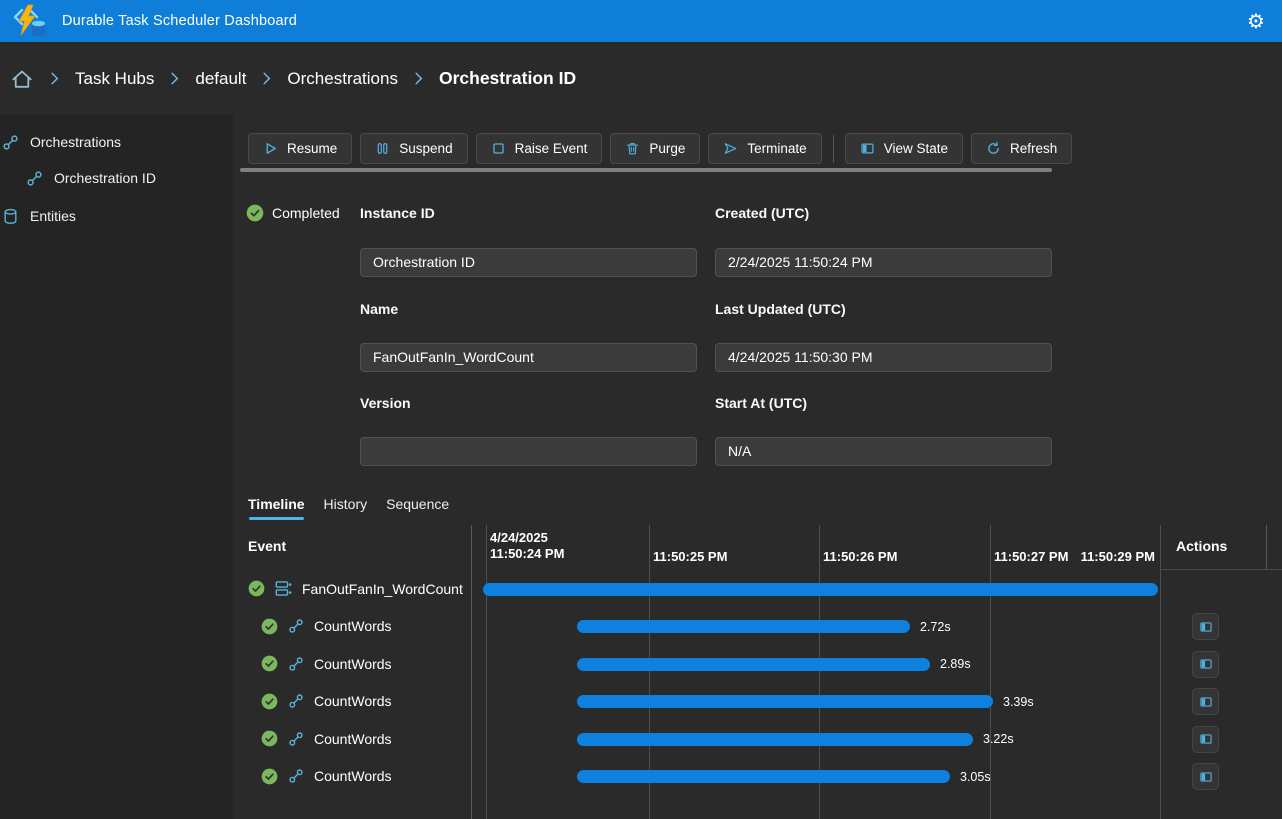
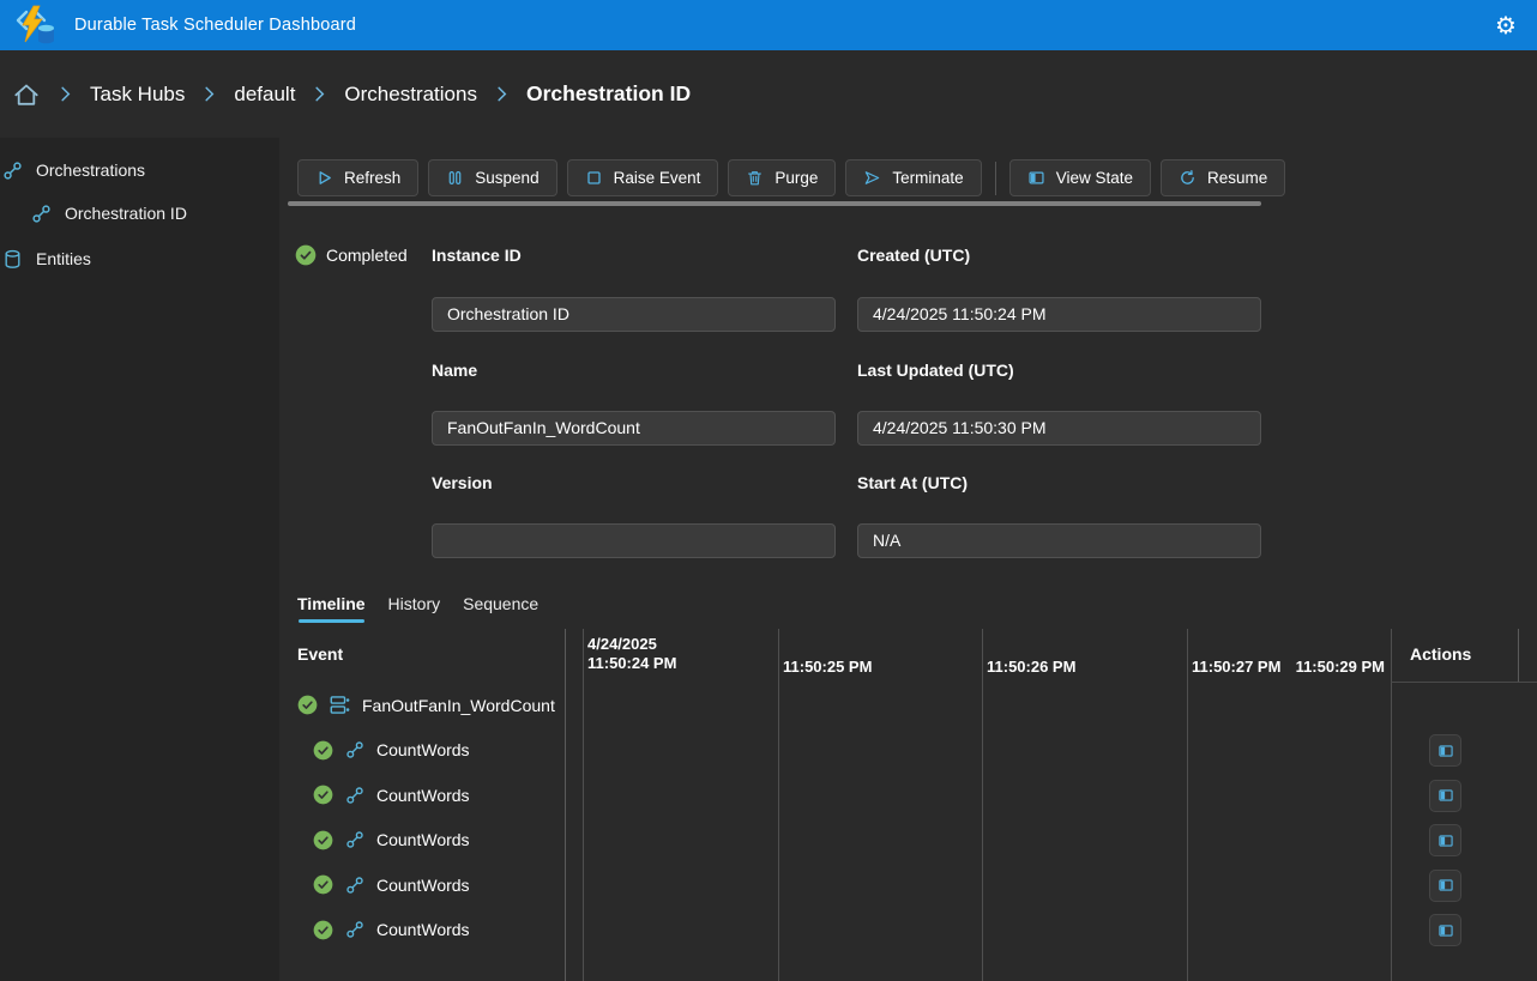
  Durable Task Scheduler Dashboard
  ⚙
  Task Hubs
  default
  Orchestrations
  Orchestration ID
  Orchestrations
  Orchestration ID
  Entities
- Resume
+ Refresh
  Suspend
  Raise Event
  Purge
  Terminate
  View State
- Refresh
+ Resume
  Completed
  Instance ID
  Created (UTC)
  Orchestration ID
- 2/24/2025 11:50:24 PM
+ 4/24/2025 11:50:24 PM
  Name
  Last Updated (UTC)
  FanOutFanIn_WordCount
  4/24/2025 11:50:30 PM
  Version
  Start At (UTC)
  N/A
  Timeline
  History
  Sequence
  Event
  4/24/2025
  11:50:24 PM
  11:50:25 PM
  11:50:26 PM
  11:50:27 PM
  11:50:29 PM
  Actions
  FanOutFanIn_WordCount
  CountWords
  CountWords
  CountWords
  CountWords
  CountWords
- 2.72s
- 2.89s
- 3.39s
- 3.22s
- 3.05s
